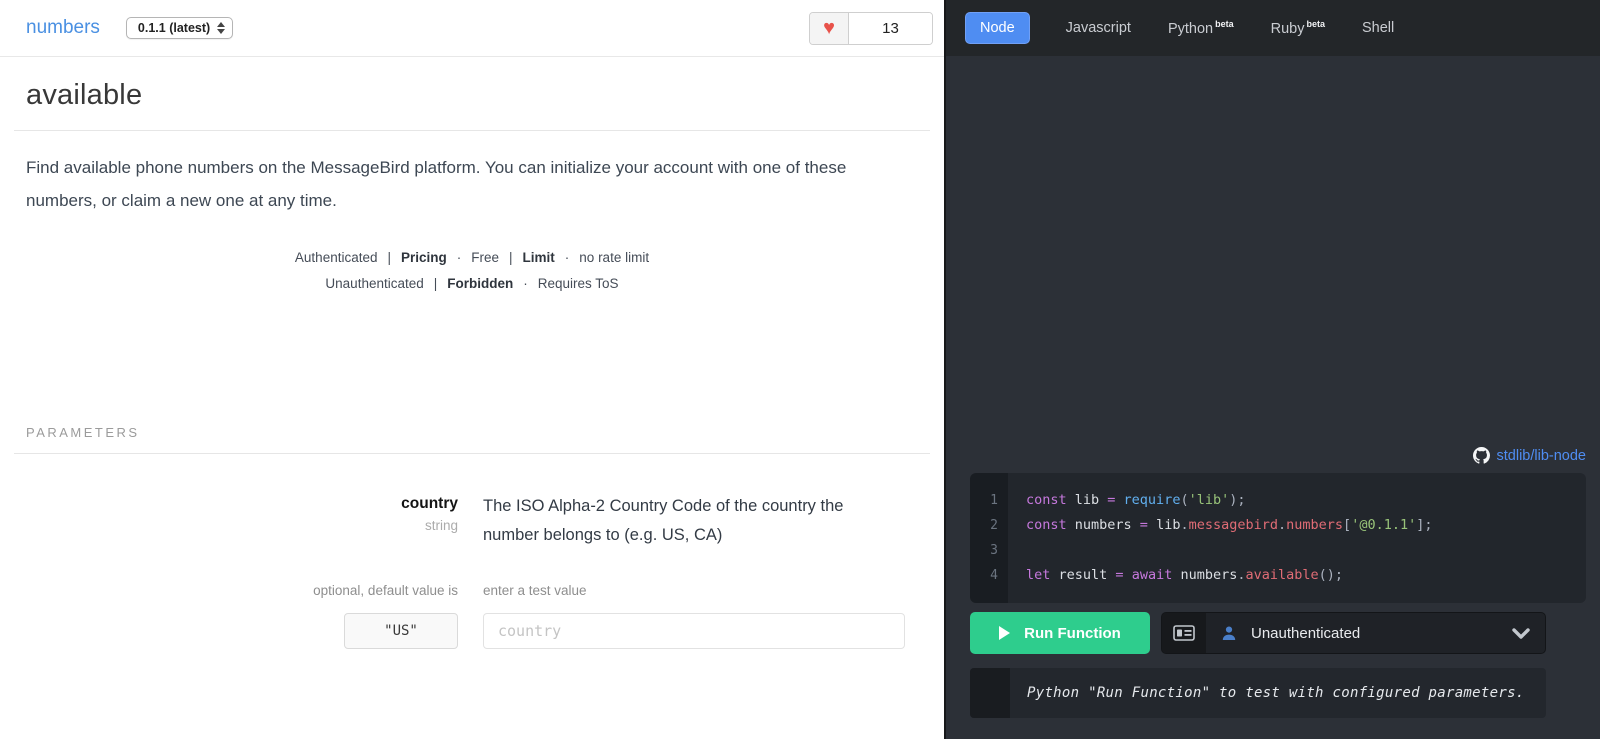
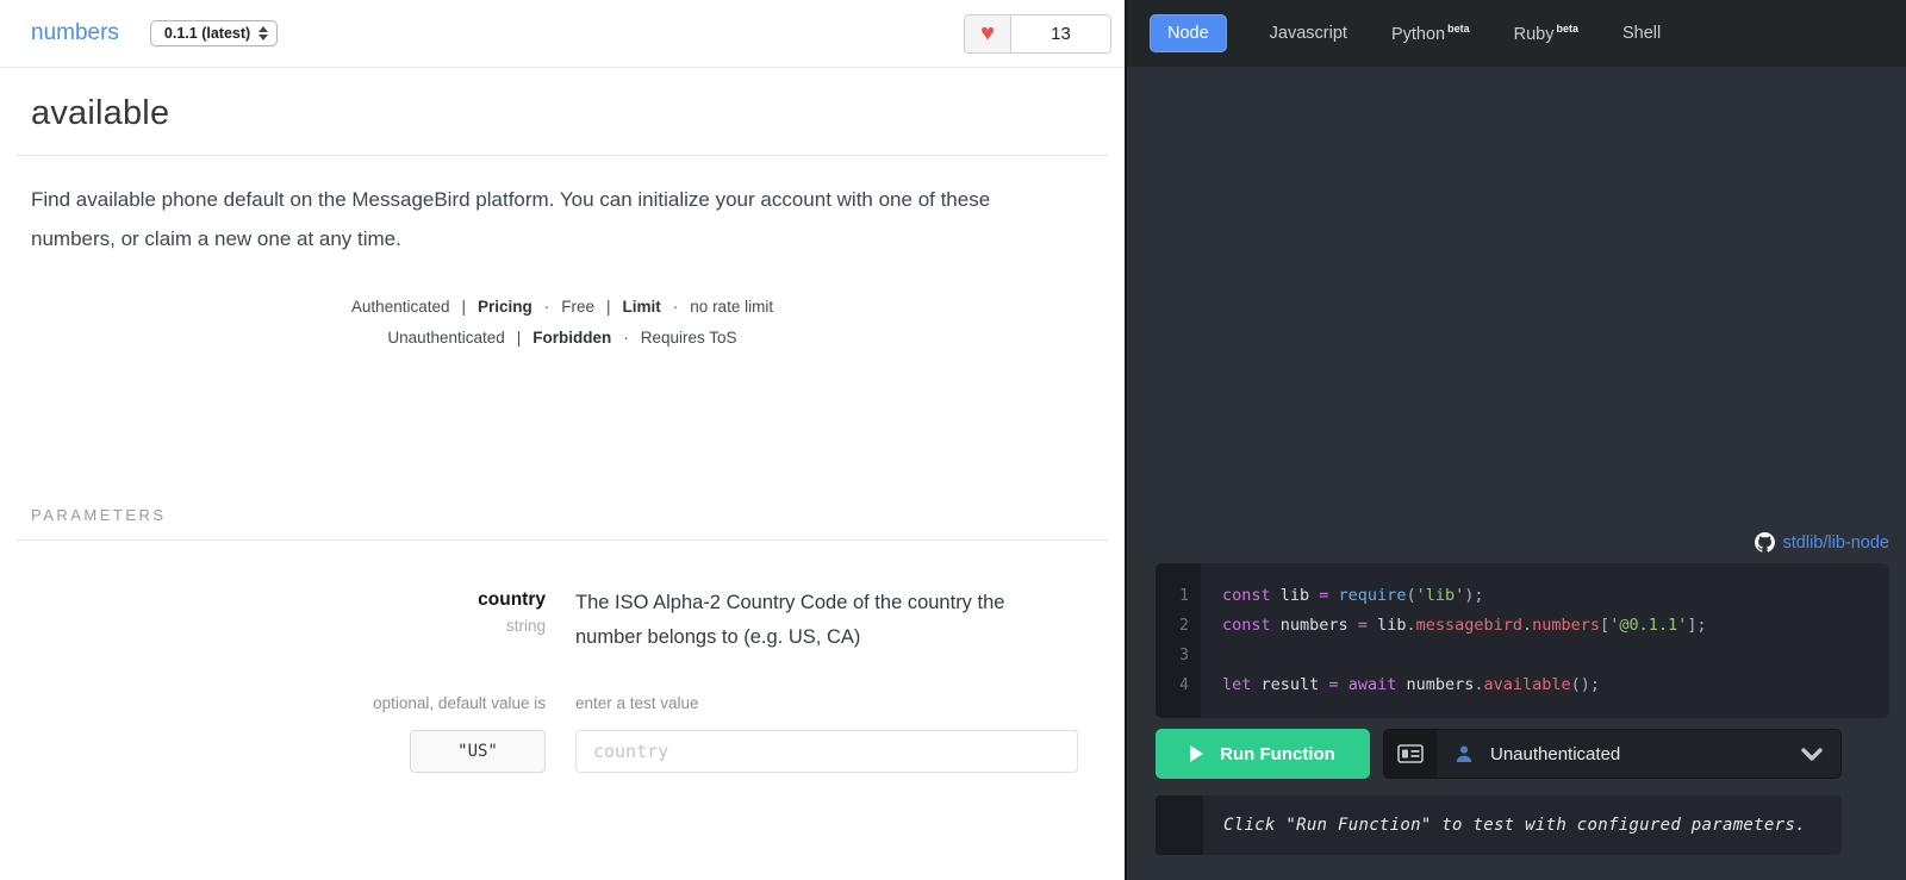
  numbers
  0.1.1 (latest)
  ♥
  13
  available
- Find available phone numbers on the MessageBird platform. You can initialize your account with one of these numbers, or claim a new one at any time.
+ Find available phone default on the MessageBird platform. You can initialize your account with one of these numbers, or claim a new one at any time.
  Authenticated | Pricing · Free | Limit · no rate limit
  Unauthenticated | Forbidden · Requires ToS
  PARAMETERS
  country
  string
  The ISO Alpha-2 Country Code of the country the number belongs to (e.g. US, CA)
  optional, default value is
  "US"
  enter a test value
  country
  Node
  Javascript
  Python beta
  Ruby beta
  Shell
  stdlib/lib-node
  1
  2
  3
  4
  const lib = require('lib');
  const numbers = lib.messagebird.numbers['@0.1.1'];
  let result = await numbers.available();
  Run Function
  Unauthenticated
- Python "Run Function" to test with configured parameters.
+ Click "Run Function" to test with configured parameters.
